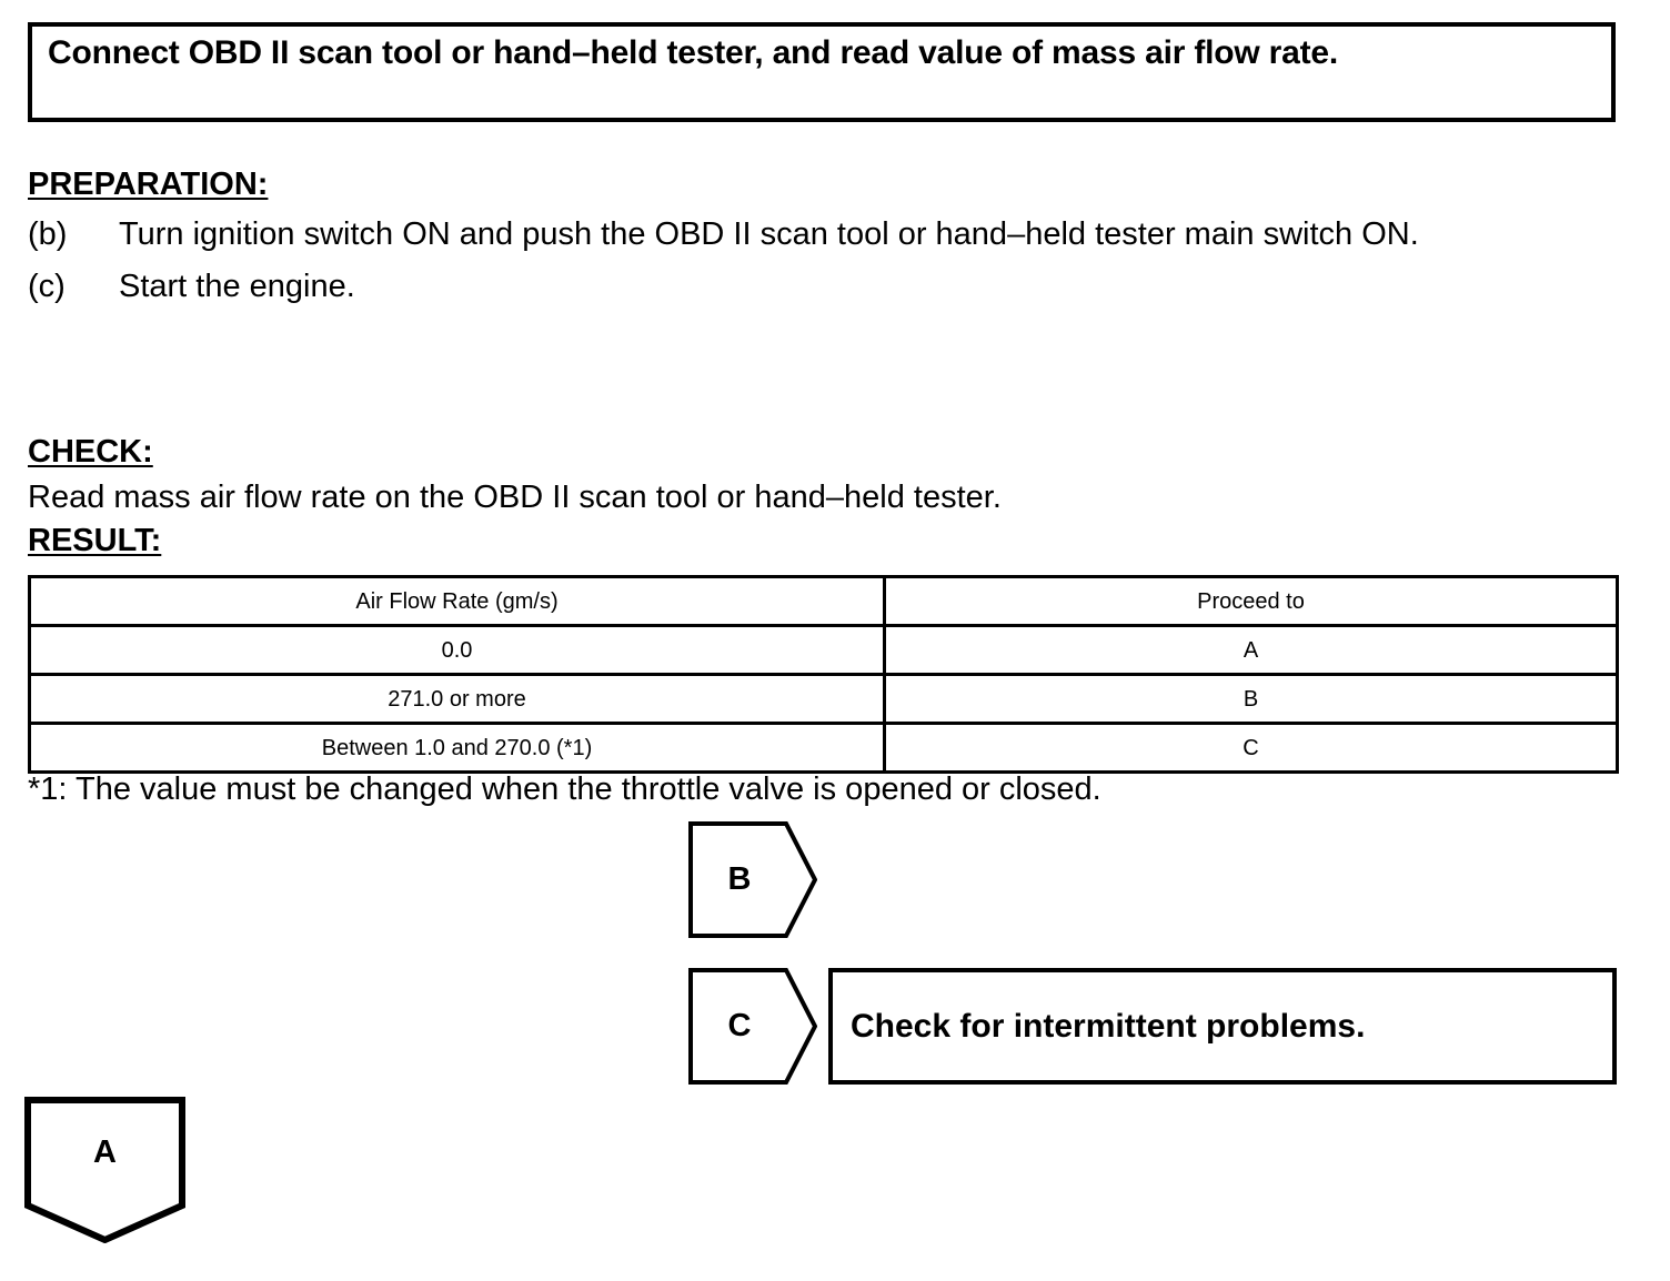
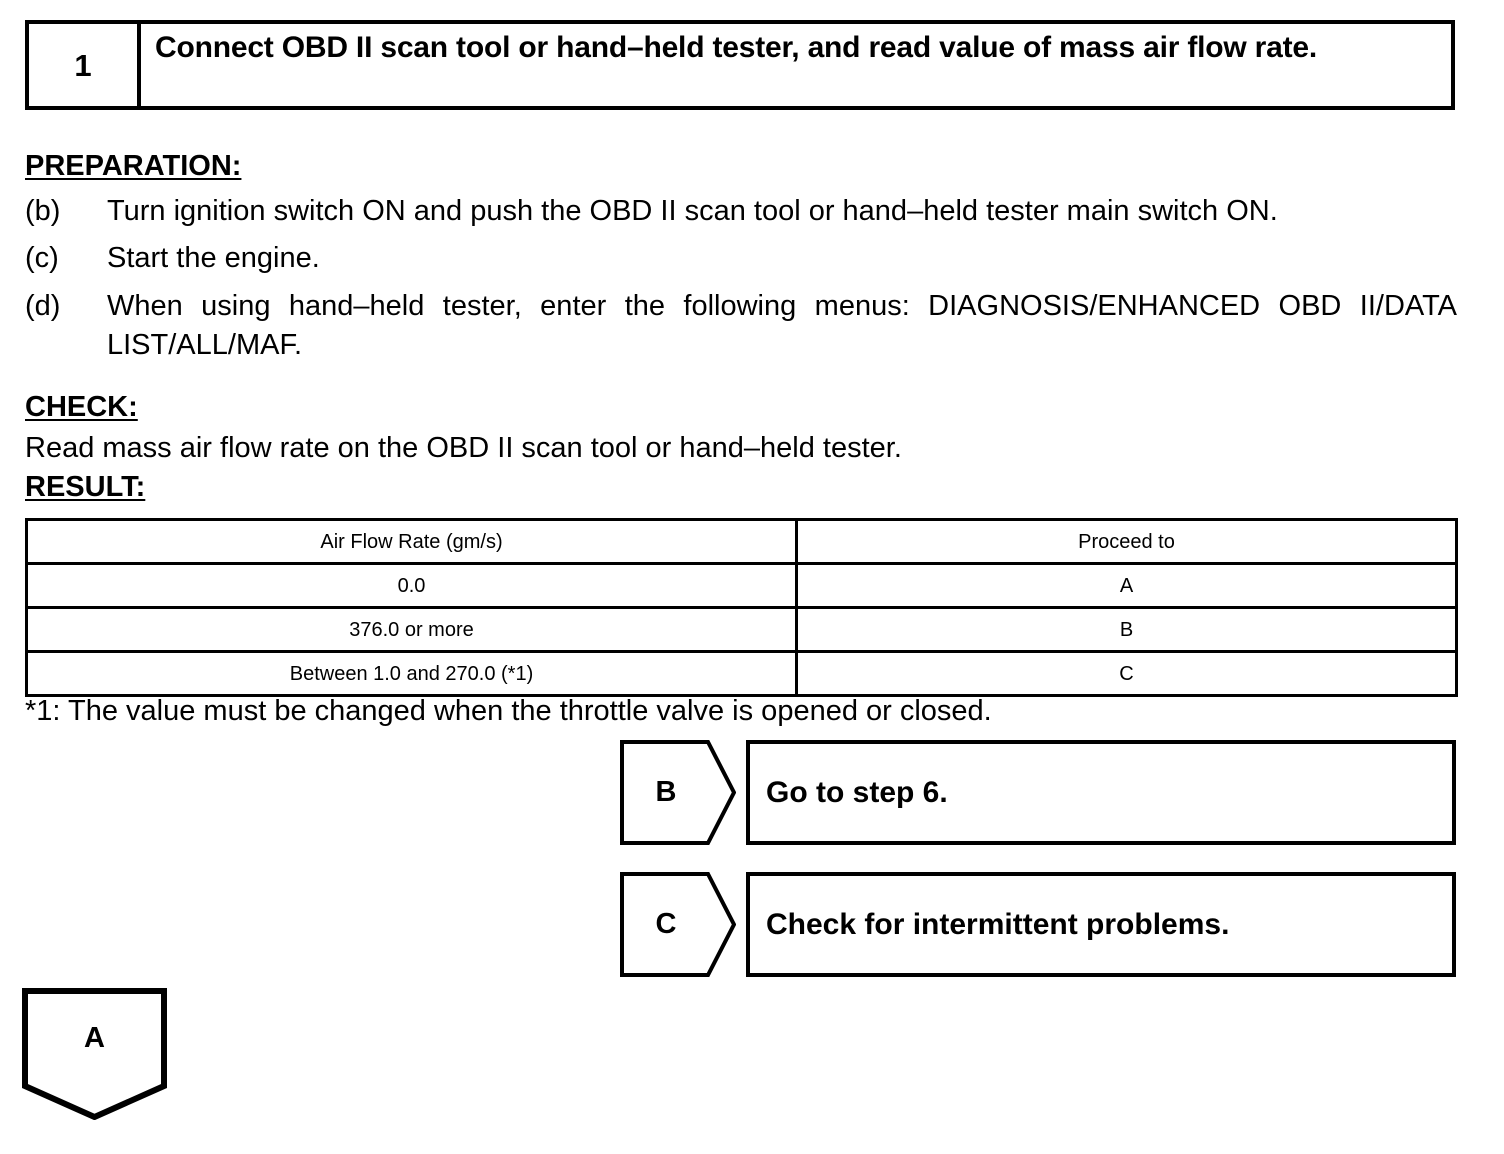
+ 1
  Connect OBD II scan tool or hand–held tester, and read value of mass air flow rate.
  PREPARATION:
  (b)
  Turn ignition switch ON and push the OBD II scan tool or hand–held tester main switch ON.
  (c)
  Start the engine.
+ (d)
+ When using hand–held tester, enter the following menus: DIAGNOSIS/ENHANCED OBD II/DATA LIST/ALL/MAF.
  CHECK:
  Read mass air flow rate on the OBD II scan tool or hand–held tester.
  RESULT:
  Air Flow Rate (gm/s)	Proceed to
  0.0	A
- 271.0 or more	B
+ 376.0 or more	B
  Between 1.0 and 270.0 (*1)	C
  *1: The value must be changed when the throttle valve is opened or closed.
  B
+ Go to step 6.
  C
  Check for intermittent problems.
  A
